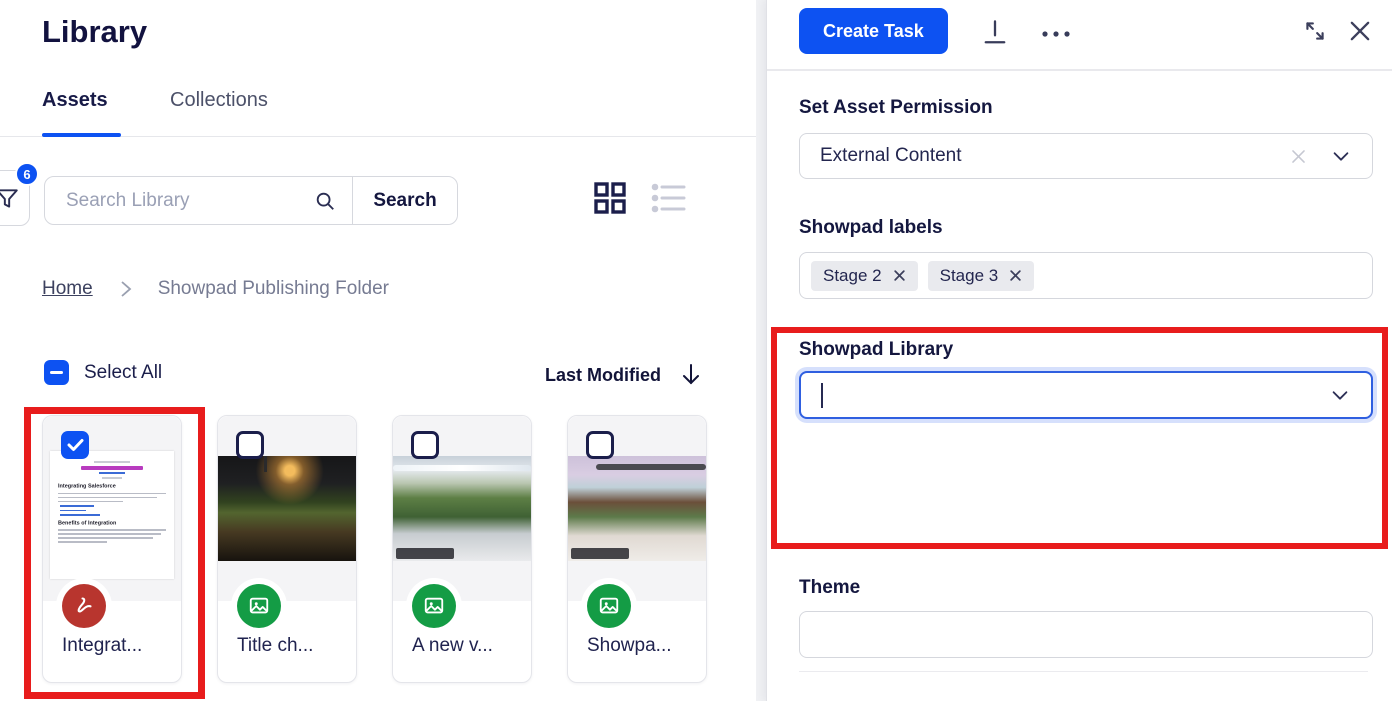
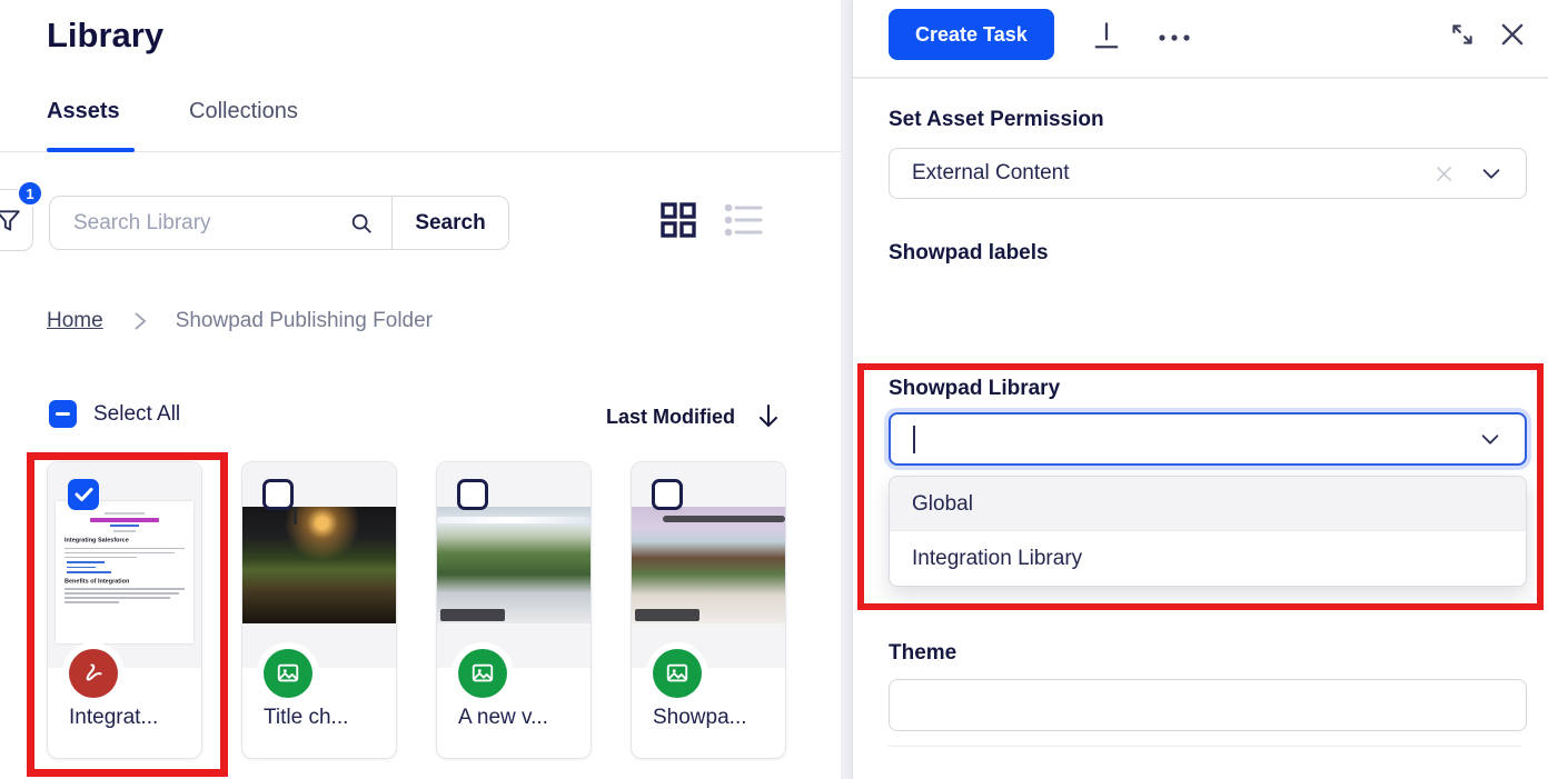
  Library
  Assets
  Collections
- 6
+ 1
  Search Library
  Search
  Home
  Showpad Publishing Folder
  Select All
  Last Modified
  Integrat...
  Title ch...
  A new v...
  Showpa...
  Create Task
  Set Asset Permission
  External Content
  Showpad labels
- Stage 2
- Stage 3
  Showpad Library
+ Global
+ Integration Library
  Theme
